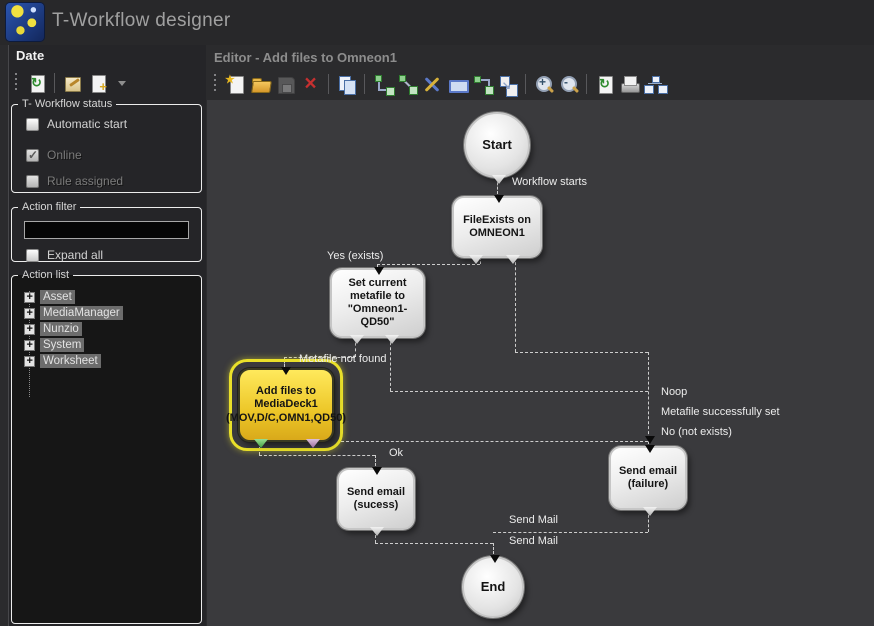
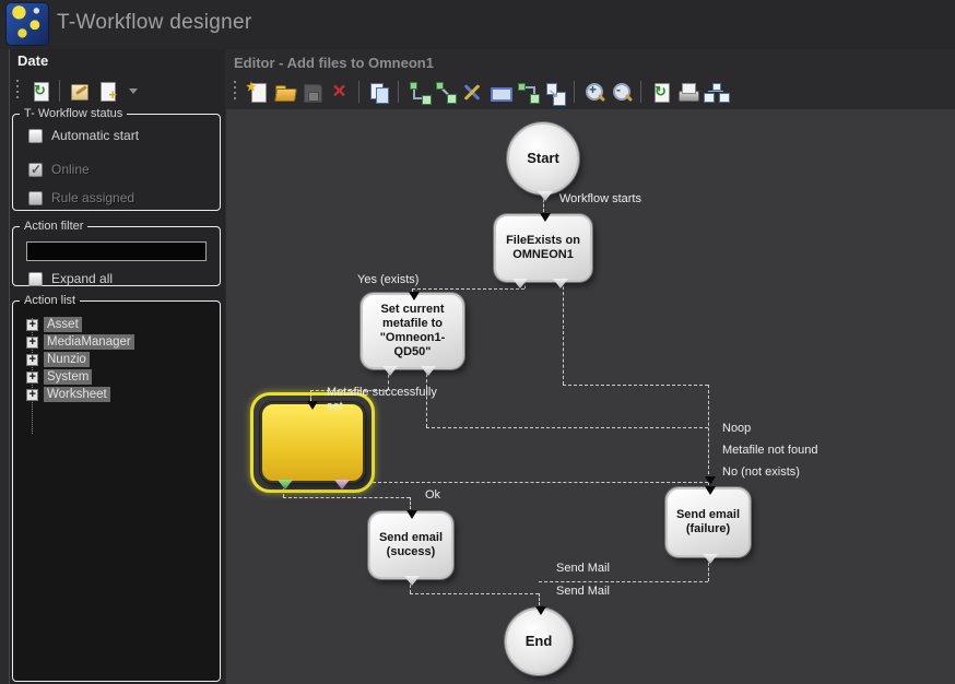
  T-Workflow designer
  Date
  ↻
  +
  T- Workflow status
  Automatic start
  Online
  Rule assigned
  Action filter
  Expand all
  Action list
  Asset
  MediaManager
  Nunzio
  System
  Worksheet
  Editor - Add files to Omneon1
  ★
  ×
  ↘
  +
  -
  ↻
  Workflow starts
  Yes (exists)
- Metafile not found
+ Metafile successfully set
  Ok
  Noop
- Metafile successfully set
+ Metafile not found
  No (not exists)
  Send Mail
  Send Mail
  Start
  FileExists on OMNEON1
  Set current metafile to "Omneon1-QD50"
- Add files to MediaDeck1 (MOV,D/C,OMN1,QD50)
  Send email (sucess)
  Send email (failure)
  End
